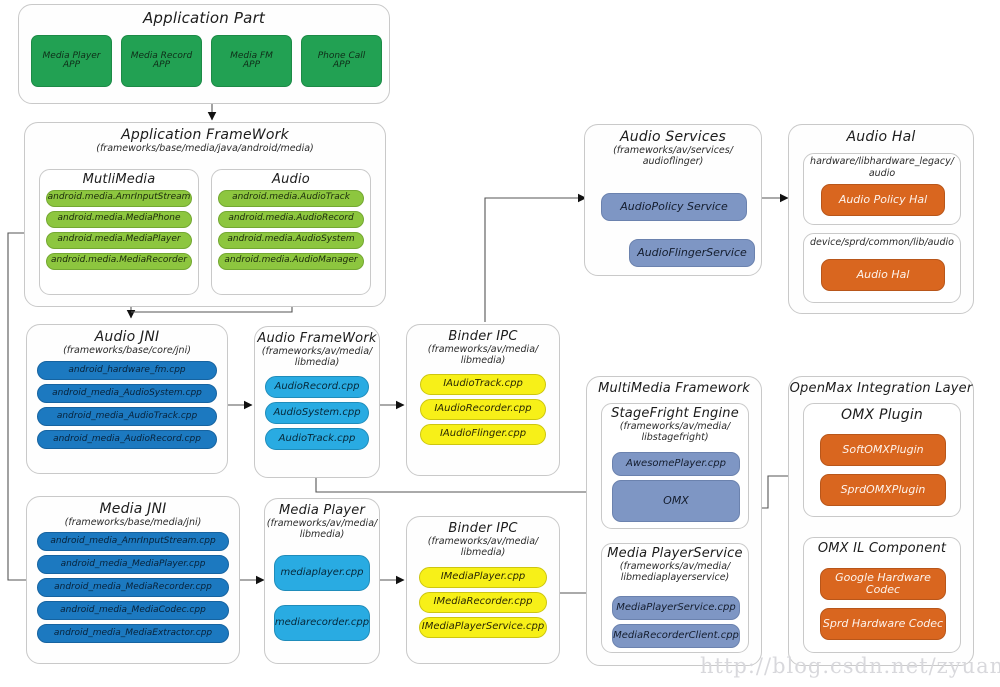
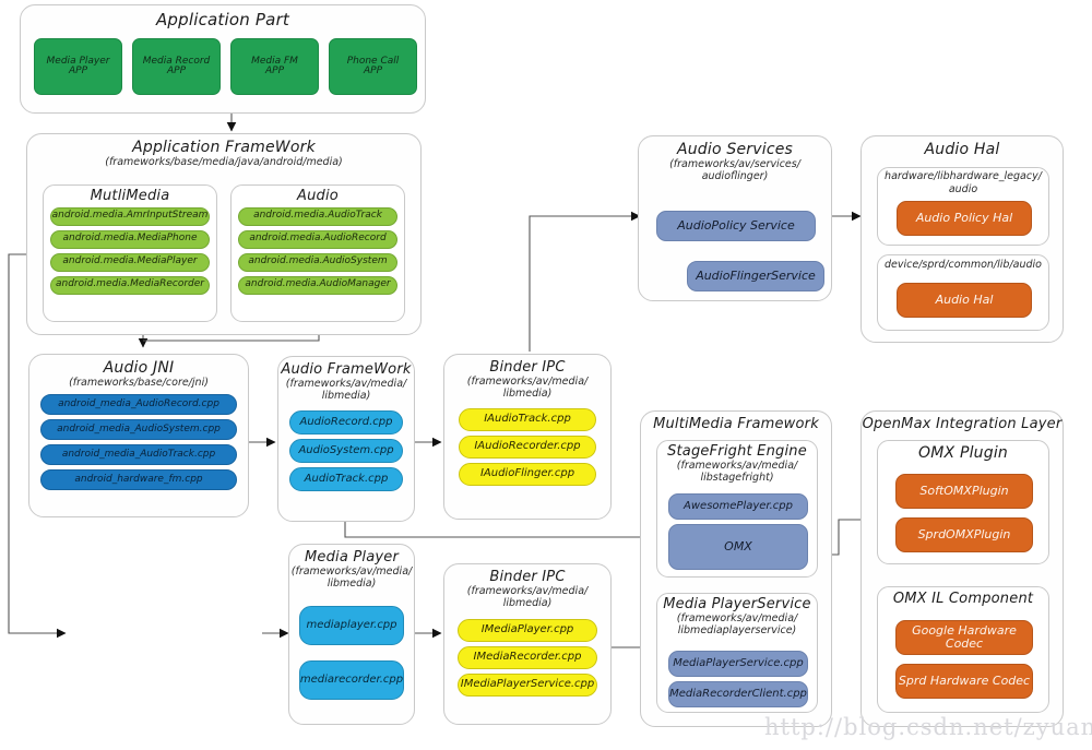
  Application Part
  Media Player
  APP
  Media Record
  APP
  Media FM
  APP
  Phone Call
  APP
  Application FrameWork
  (frameworks/base/media/java/android/media)
  MutliMedia
  android.media.AmrInputStream
  android.media.MediaPhone
  android.media.MediaPlayer
  android.media.MediaRecorder
  Audio
  android.media.AudioTrack
  android.media.AudioRecord
  android.media.AudioSystem
  android.media.AudioManager
  Audio JNI
  (frameworks/base/core/jni)
- android_hardware_fm.cpp
+ android_media_AudioRecord.cpp
  android_media_AudioSystem.cpp
  android_media_AudioTrack.cpp
- android_media_AudioRecord.cpp
+ android_hardware_fm.cpp
  Audio FrameWork
  (frameworks/av/media/
  libmedia)
  AudioRecord.cpp
  AudioSystem.cpp
  AudioTrack.cpp
  Binder IPC
  (frameworks/av/media/
  libmedia)
  IAudioTrack.cpp
  IAudioRecorder.cpp
  IAudioFlinger.cpp
  Audio Services
  (frameworks/av/services/
  audioflinger)
  AudioPolicy Service
  AudioFlingerService
  Audio Hal
  hardware/libhardware_legacy/
  audio
  Audio Policy Hal
  device/sprd/common/lib/audio
  Audio Hal
- Media JNI
- (frameworks/base/media/jni)
- android_media_AmrInputStream.cpp
- android_media_MediaPlayer.cpp
- android_media_MediaRecorder.cpp
- android_media_MediaCodec.cpp
- android_media_MediaExtractor.cpp
  Media Player
  (frameworks/av/media/
  libmedia)
  mediaplayer.cpp
  mediarecorder.cpp
  Binder IPC
  (frameworks/av/media/
  libmedia)
  IMediaPlayer.cpp
  IMediaRecorder.cpp
  IMediaPlayerService.cpp
  MultiMedia Framework
  StageFright Engine
  (frameworks/av/media/
  libstagefright)
  AwesomePlayer.cpp
  OMX
  Media PlayerService
  (frameworks/av/media/
  libmediaplayerservice)
  MediaPlayerService.cpp
  MediaRecorderClient.cpp
  OpenMax Integration Layer
  OMX Plugin
  SoftOMXPlugin
  SprdOMXPlugin
  OMX IL Component
  Google Hardware Codec
  Sprd Hardware Codec
  http://blog.csdn.net/zyuan
